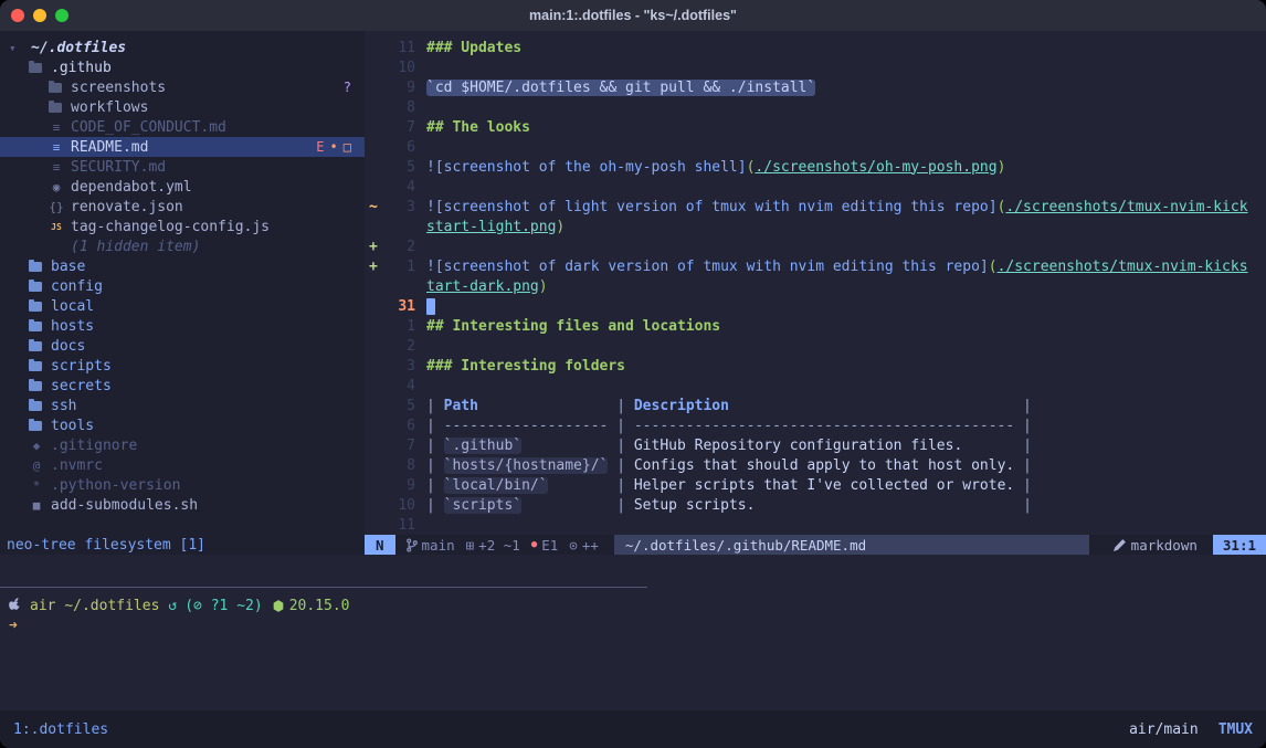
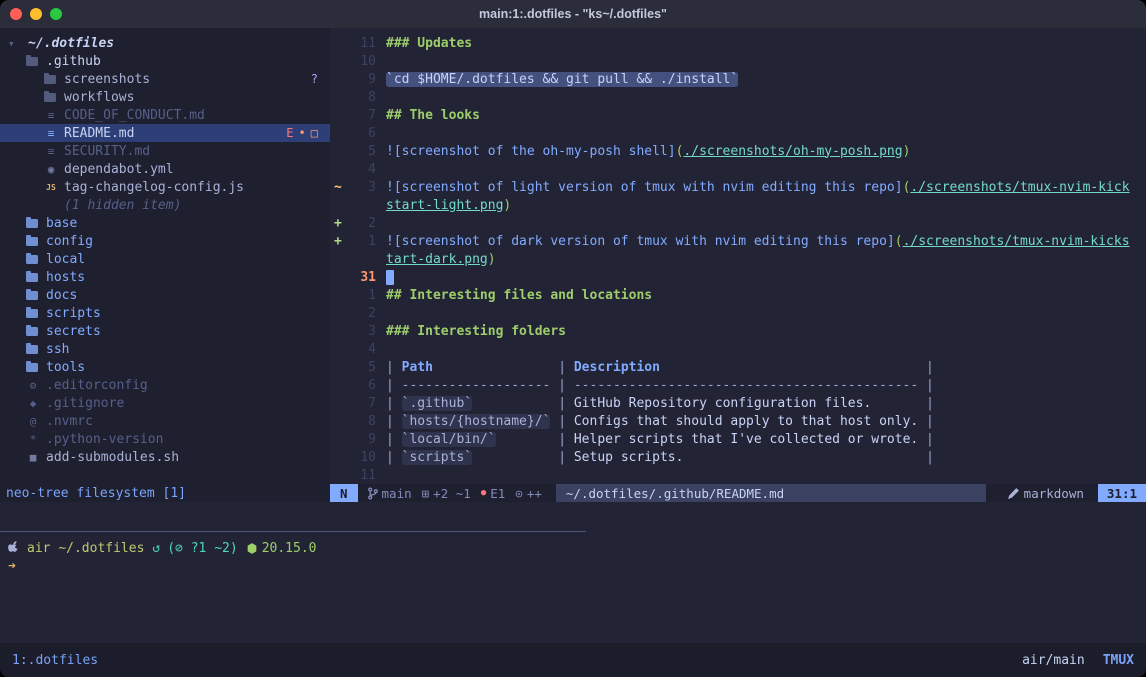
  main:1:.dotfiles - "ks~/.dotfiles"
  ▾
  ~/.dotfiles
  .github
  screenshots
  ?
  workflows
  ≡
  CODE_OF_CONDUCT.md
  ≡
  README.md
  E
  •
  □
  ≡
  SECURITY.md
  ◉
  dependabot.yml
- {}
- renovate.json
  JS
  tag-changelog-config.js
  (1 hidden item)
  base
  config
  local
  hosts
  docs
  scripts
  secrets
  ssh
  tools
+ ⚙
+ .editorconfig
  ◆
  .gitignore
  @
  .nvmrc
  *
  .python-version
  ■
  add-submodules.sh
  11
  ### Updates
  10
  9
  `cd $HOME/.dotfiles && git pull && ./install`
  8
  7
  ## The looks
  6
  5
  ![screenshot of the oh-my-posh shell](./screenshots/oh-my-posh.png)
  4
  ~
  3
  ![screenshot of light version of tmux with nvim editing this repo](./screenshots/tmux-nvim-kick
  start-light.png)
  +
  2
  +
  1
  ![screenshot of dark version of tmux with nvim editing this repo](./screenshots/tmux-nvim-kicks
  tart-dark.png)
  31
  1
  ## Interesting files and locations
  2
  3
  ### Interesting folders
  4
  5
  | Path | Description |
  6
  | ------------------- | -------------------------------------------- |
  7
  | `.github` | GitHub Repository configuration files. |
  8
  | `hosts/{hostname}/` | Configs that should apply to that host only. |
  9
  | `local/bin/` | Helper scripts that I've collected or wrote. |
  10
  | `scripts` | Setup scripts. |
  11
  neo-tree filesystem [1]
  N
  main
  ⊞
  +2 ~1
  ●
  E1
  ⊙
  ++
  ~/.dotfiles/.github/README.md
  markdown
  31:1
  air
  ~/.dotfiles
  ↺
  (⊘ ?1 ~2)
  20.15.0
  ➜
  1:.dotfiles
  air/main
  TMUX
